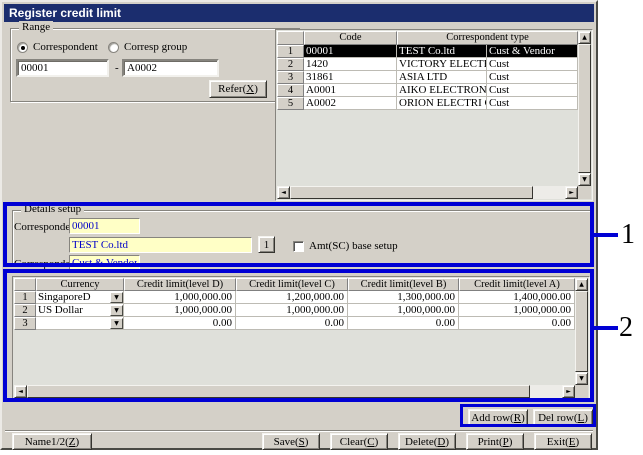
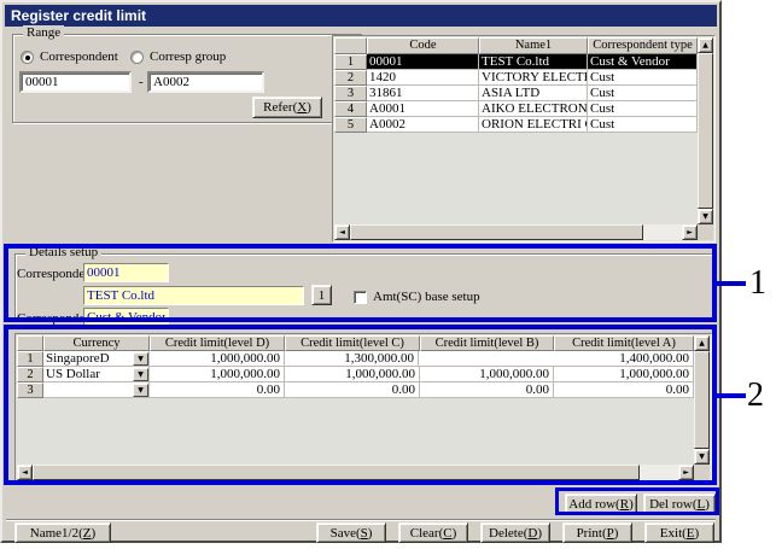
  Register credit limit
  Range
  Correspondent
  Corresp group
  00001
  -
  A0002
  Refer(
  X
  )
  Code
+ Name1
  Correspondent type
  1
  00001
  TEST Co.ltd
  Cust & Vendor
  2
  1420
  VICTORY ELECT
  Cust
  3
  31861
  ASIA LTD
  Cust
  4
  A0001
  AIKO ELECTRON
  Cust
  5
  A0002
  ORION ELECTRI
  Cust
  Details setup
  Corresponde
  00001
  TEST Co.ltd
  1
  Amt(SC) base setup
  Cust & Vendor
  Currency
  Credit limit(level D)
  Credit limit(level C)
  Credit limit(level B)
  Credit limit(level A)
  1
  SingaporeD
  1,000,000.00
- 1,200,000.00
  1,300,000.00
  1,400,000.00
  2
  US Dollar
  1,000,000.00
  1,000,000.00
  1,000,000.00
  1,000,000.00
  3
  0.00
  0.00
  0.00
  0.00
  Add row(
  R
  )
  Del row(
  L
  )
  Name1/2(
  Z
  )
  Save(
  S
  )
  Clear(
  C
  )
  Delete(
  D
  )
  Print(
  P
  )
  Exit(
  E
  )
  1
  2
